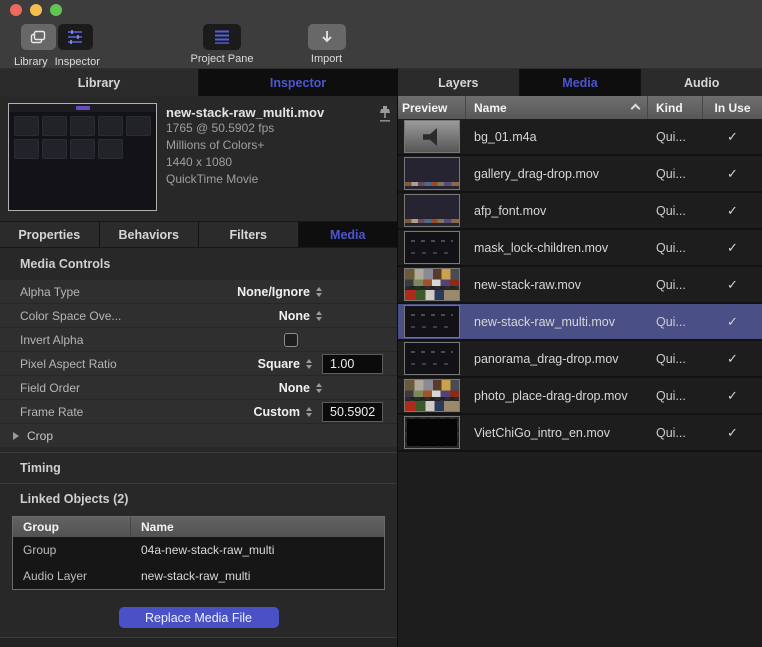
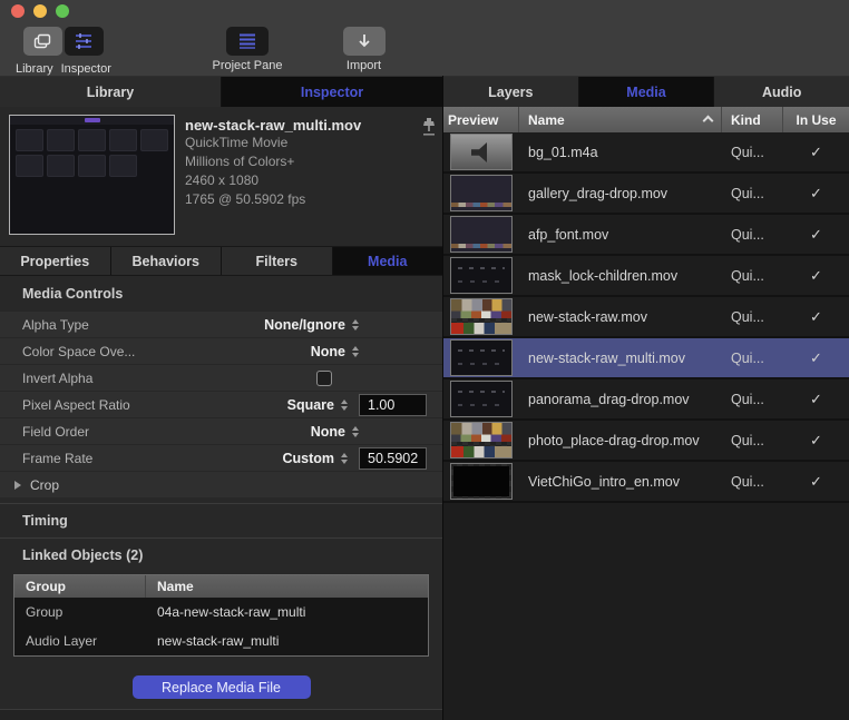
  Library
  Inspector
  Project Pane
  Import
  Library
  Inspector
  Layers
  Media
  Audio
  new-stack-raw_multi.mov
- 1765 @ 50.5902 fps
+ QuickTime Movie
  Millions of Colors+
- 1440 x 1080
+ 2460 x 1080
- QuickTime Movie
+ 1765 @ 50.5902 fps
  Properties
  Behaviors
  Filters
  Media
  Media Controls
  Alpha Type
  None/Ignore
  Color Space Ove...
  None
  Invert Alpha
  Pixel Aspect Ratio
  Square
  1.00
  Field Order
  None
  Frame Rate
  Custom
  50.5902
  Crop
  Timing
  Linked Objects (2)
  Group
  Name
  Group
  04a-new-stack-raw_multi
  Audio Layer
  new-stack-raw_multi
  Replace Media File
  Preview
  Name
  Kind
  In Use
  bg_01.m4a
  Qui...
  ✓
  gallery_drag-drop.mov
  Qui...
  ✓
  afp_font.mov
  Qui...
  ✓
  mask_lock-children.mov
  Qui...
  ✓
  new-stack-raw.mov
  Qui...
  ✓
  new-stack-raw_multi.mov
  Qui...
  ✓
  panorama_drag-drop.mov
  Qui...
  ✓
  photo_place-drag-drop.mov
  Qui...
  ✓
  VietChiGo_intro_en.mov
  Qui...
  ✓
